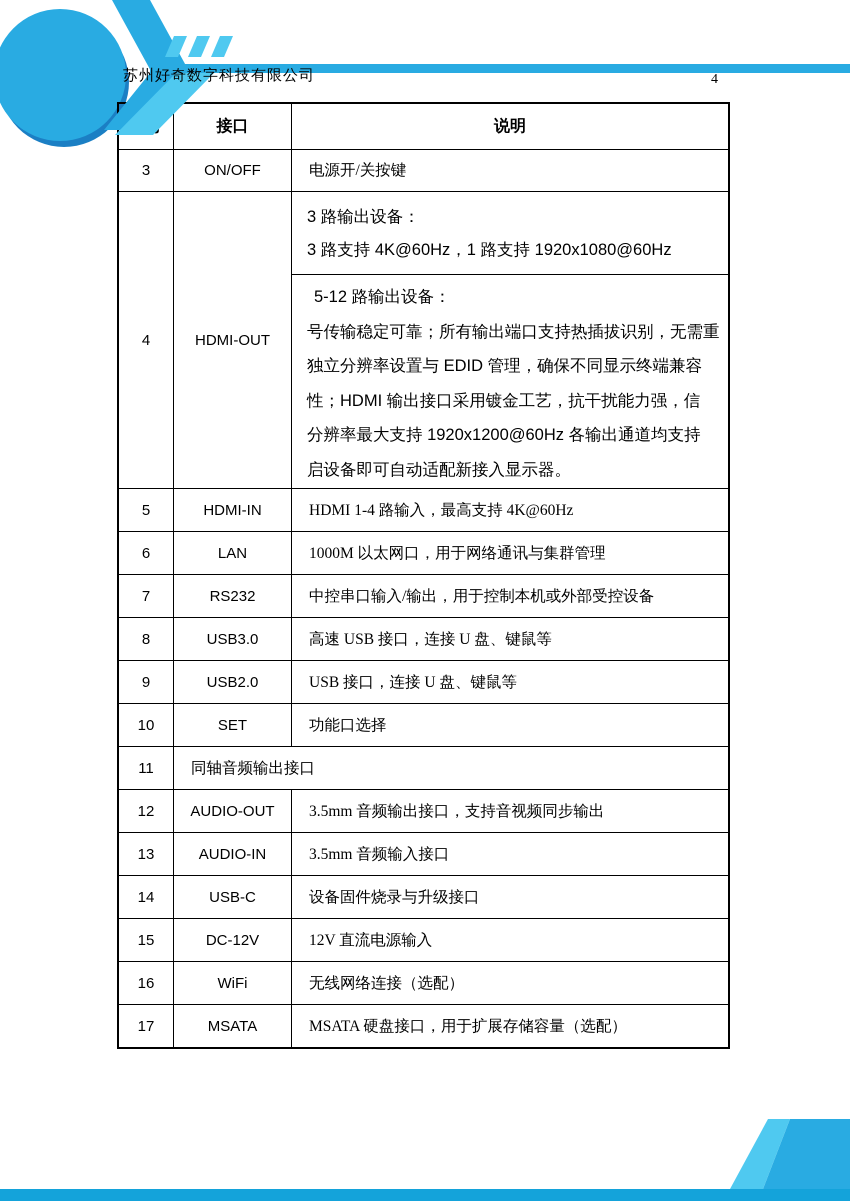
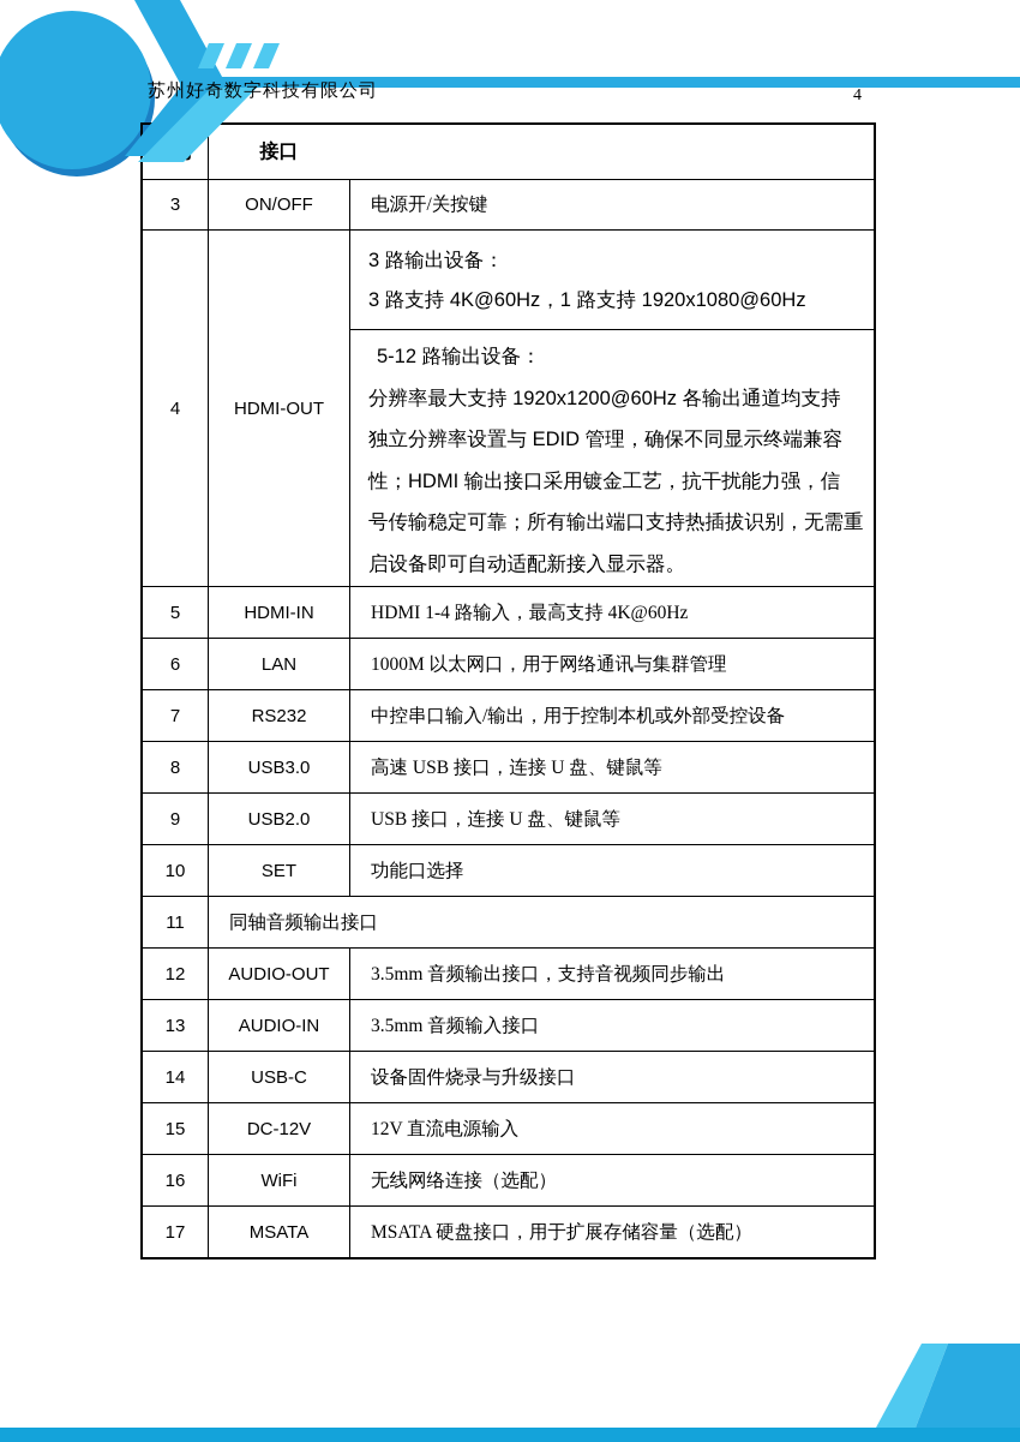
  苏州好奇数字科技有限公司
  4
  接口
- 说明
  3
  ON/OFF
  电源开/关按键
  4
  HDMI-OUT
  3 路输出设备：
  3 路支持 4K@60Hz，1 路支持 1920x1080@60Hz
  5-12 路输出设备：
- 号传输稳定可靠；所有输出端口支持热插拔识别，无需重
+ 分辨率最大支持 1920x1200@60Hz 各输出通道均支持
  独立分辨率设置与 EDID 管理，确保不同显示终端兼容
  性；HDMI 输出接口采用镀金工艺，抗干扰能力强，信
- 分辨率最大支持 1920x1200@60Hz 各输出通道均支持
+ 号传输稳定可靠；所有输出端口支持热插拔识别，无需重
  启设备即可自动适配新接入显示器。
  5
  HDMI-IN
  HDMI 1-4 路输入，最高支持 4K@60Hz
  6
  LAN
  1000M 以太网口，用于网络通讯与集群管理
  7
  RS232
  中控串口输入/输出，用于控制本机或外部受控设备
  8
  USB3.0
  高速 USB 接口，连接 U 盘、键鼠等
  9
  USB2.0
  USB 接口，连接 U 盘、键鼠等
  10
  SET
  功能口选择
  11
  同轴音频输出接口
  12
  AUDIO-OUT
  3.5mm 音频输出接口，支持音视频同步输出
  13
  AUDIO-IN
  3.5mm 音频输入接口
  14
  USB-C
  设备固件烧录与升级接口
  15
  DC-12V
  12V 直流电源输入
  16
  WiFi
  无线网络连接（选配）
  17
  MSATA
  MSATA 硬盘接口，用于扩展存储容量（选配）
